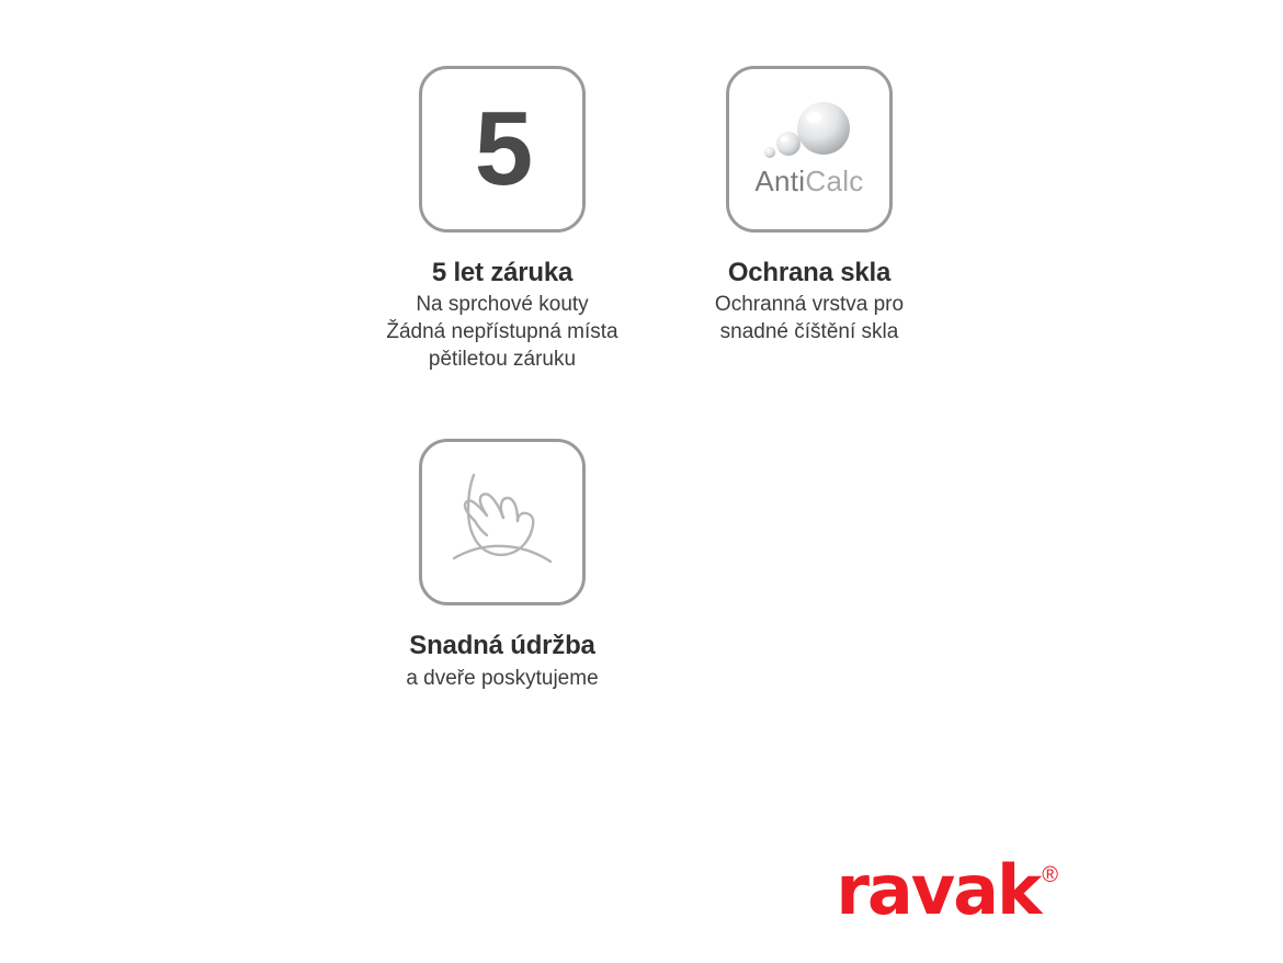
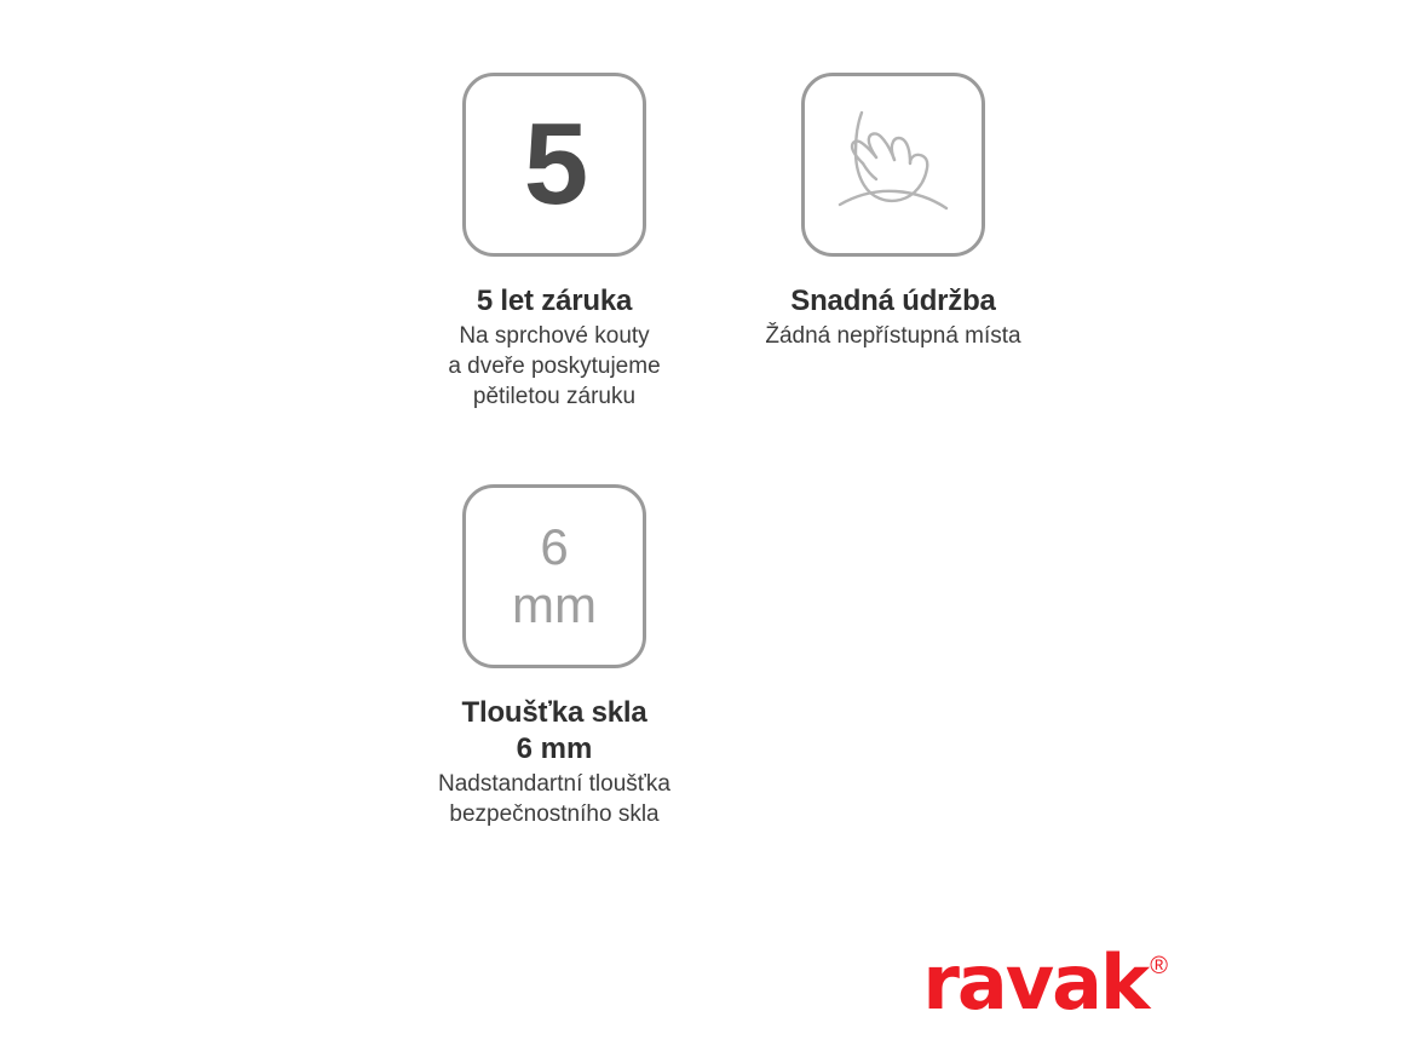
  5
  5 let záruka
  Na sprchové kouty
- Žádná nepřístupná místa
+ a dveře poskytujeme
  pětiletou záruku
- AntiCalc
- Ochrana skla
- Ochranná vrstva pro
- snadné číštění skla
  Snadná údržba
- a dveře poskytujeme
+ Žádná nepřístupná místa
+ 6
+ mm
+ Tloušťka skla
+ 6 mm
+ Nadstandartní tloušťka
+ bezpečnostního skla
  ravak
  ®
